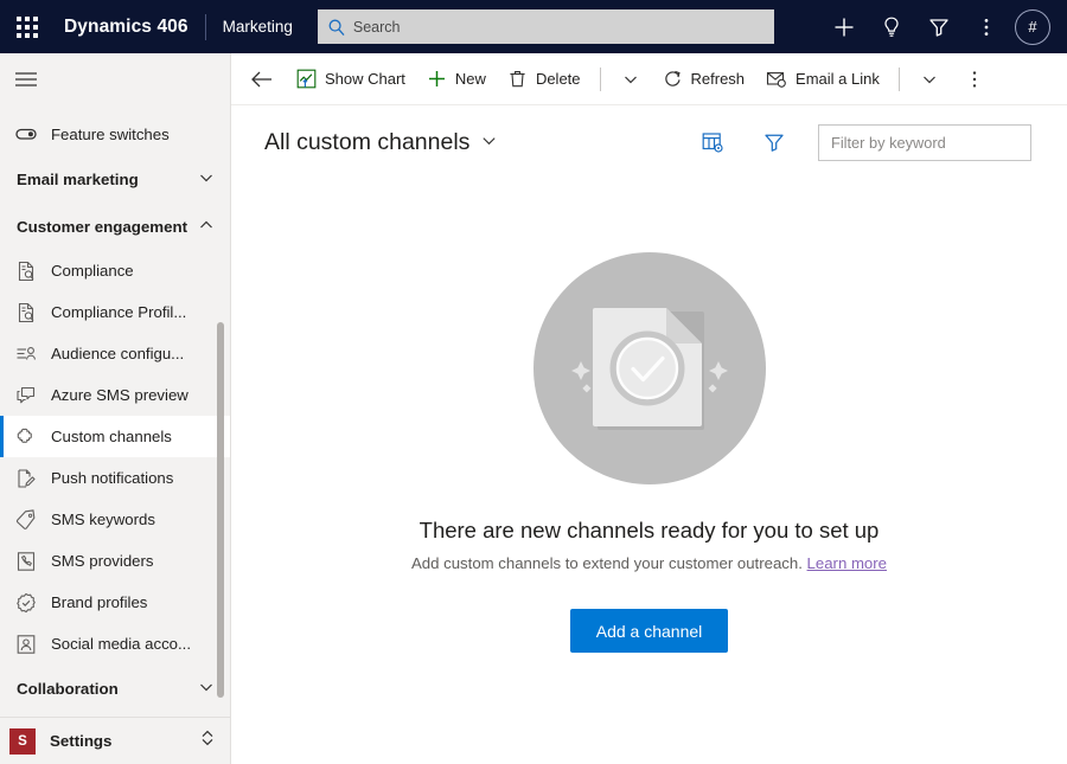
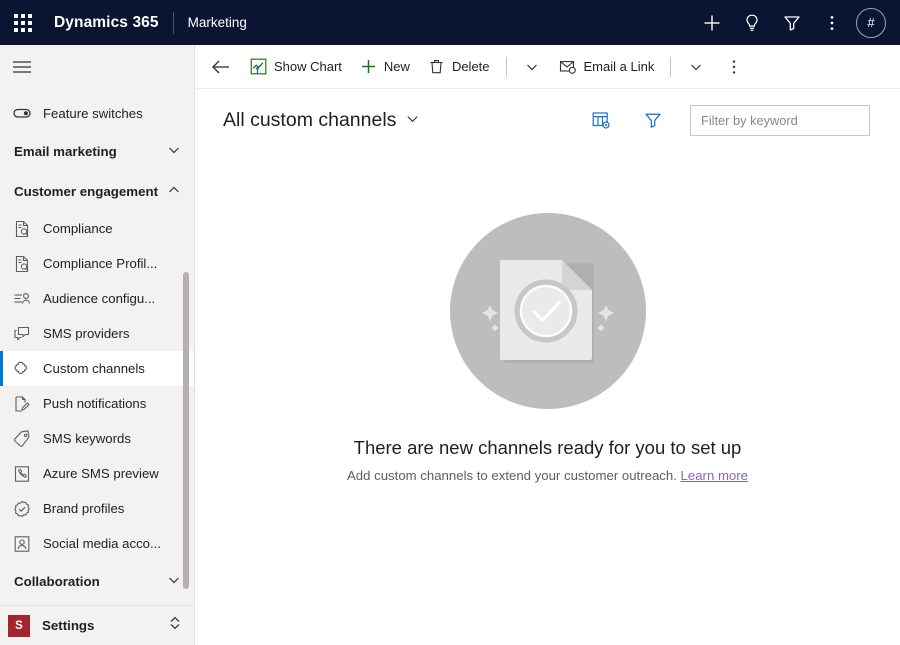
- Dynamics 406
+ Dynamics 365
  Marketing
- Search
  #
  Feature switches
  Email marketing
  Customer engagement
  Compliance
  Compliance Profil...
  Audience configu...
- Azure SMS preview
+ SMS providers
  Custom channels
  Push notifications
  SMS keywords
- SMS providers
+ Azure SMS preview
  Brand profiles
  Social media acco...
  Collaboration
  S
  Settings
  Show Chart
  New
  Delete
- Refresh
  Email a Link
  All custom channels
  Filter by keyword
  There are new channels ready for you to set up
  Add custom channels to extend your customer outreach. Learn more
- Add a channel
